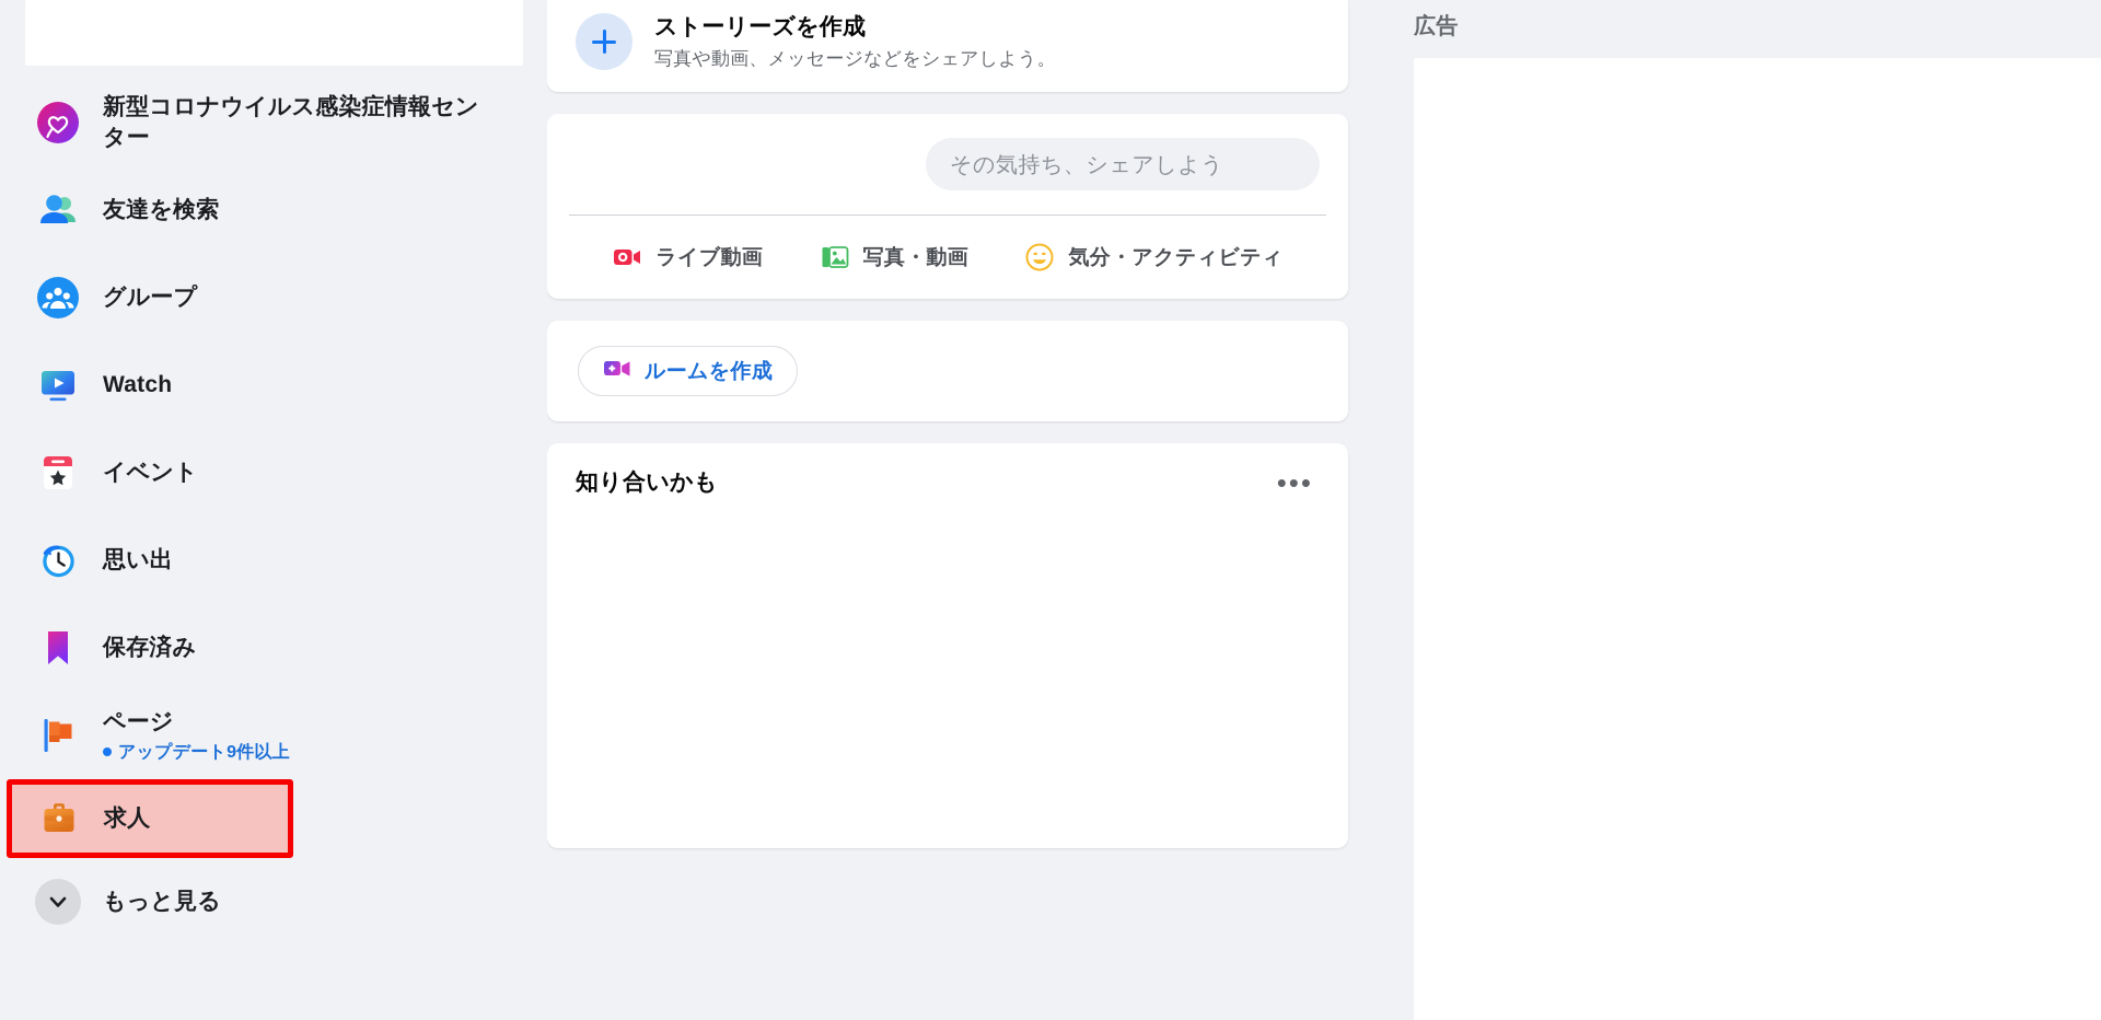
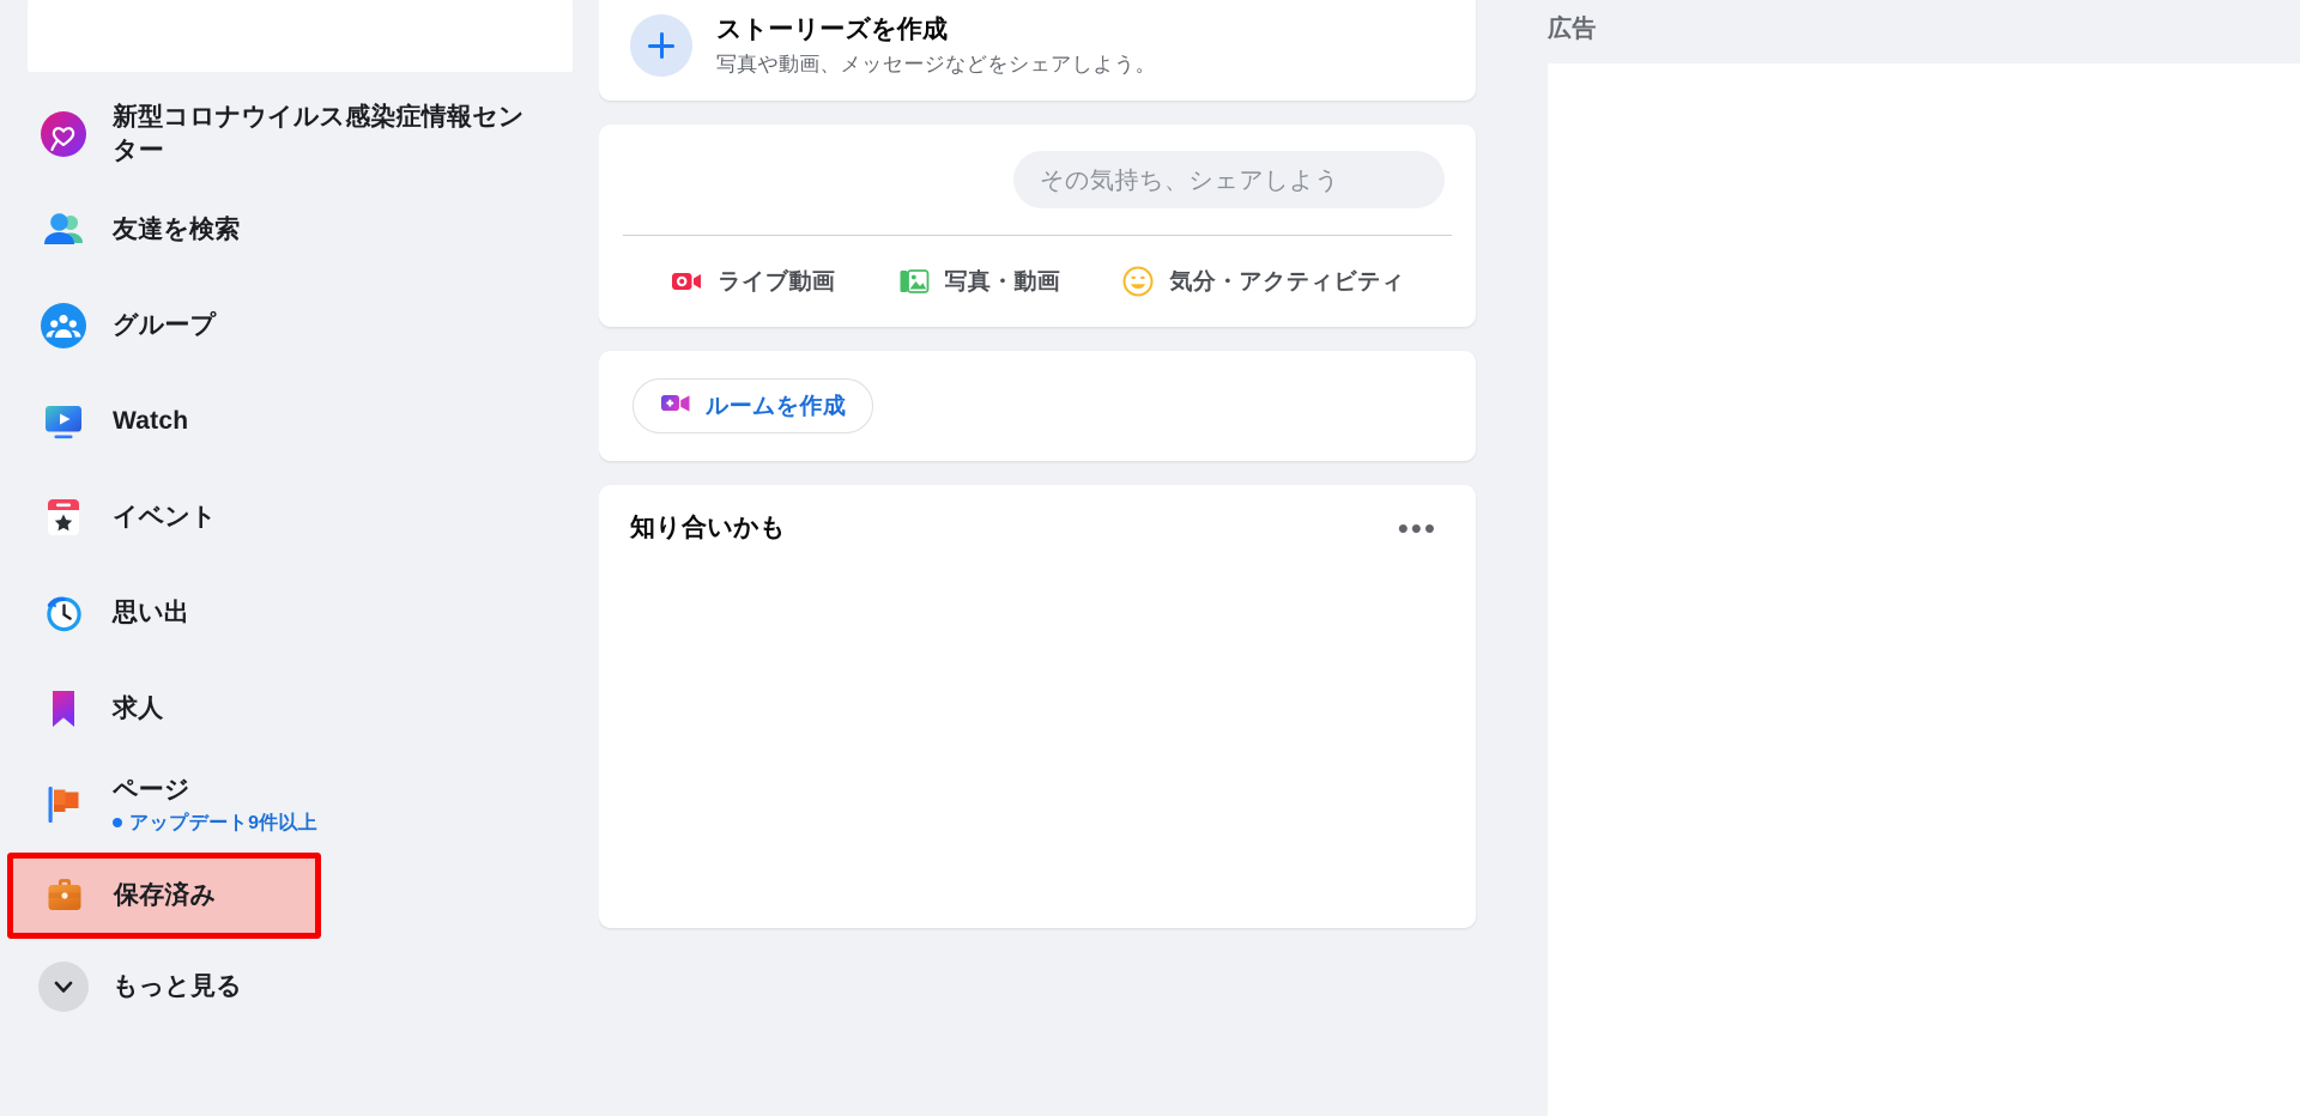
  新型コロナウイルス感染症情報センター
  友達を検索
  グループ
  Watch
  イベント
  思い出
- 保存済み
+ 求人
  ページ
  アップデート9件以上
- 求人
+ 保存済み
  もっと見る
  ストーリーズを作成
  写真や動画、メッセージなどをシェアしよう。
  その気持ち、シェアしよう
  ライブ動画
  写真・動画
  気分・アクティビティ
  ルームを作成
  知り合いかも
  •••
  広告
